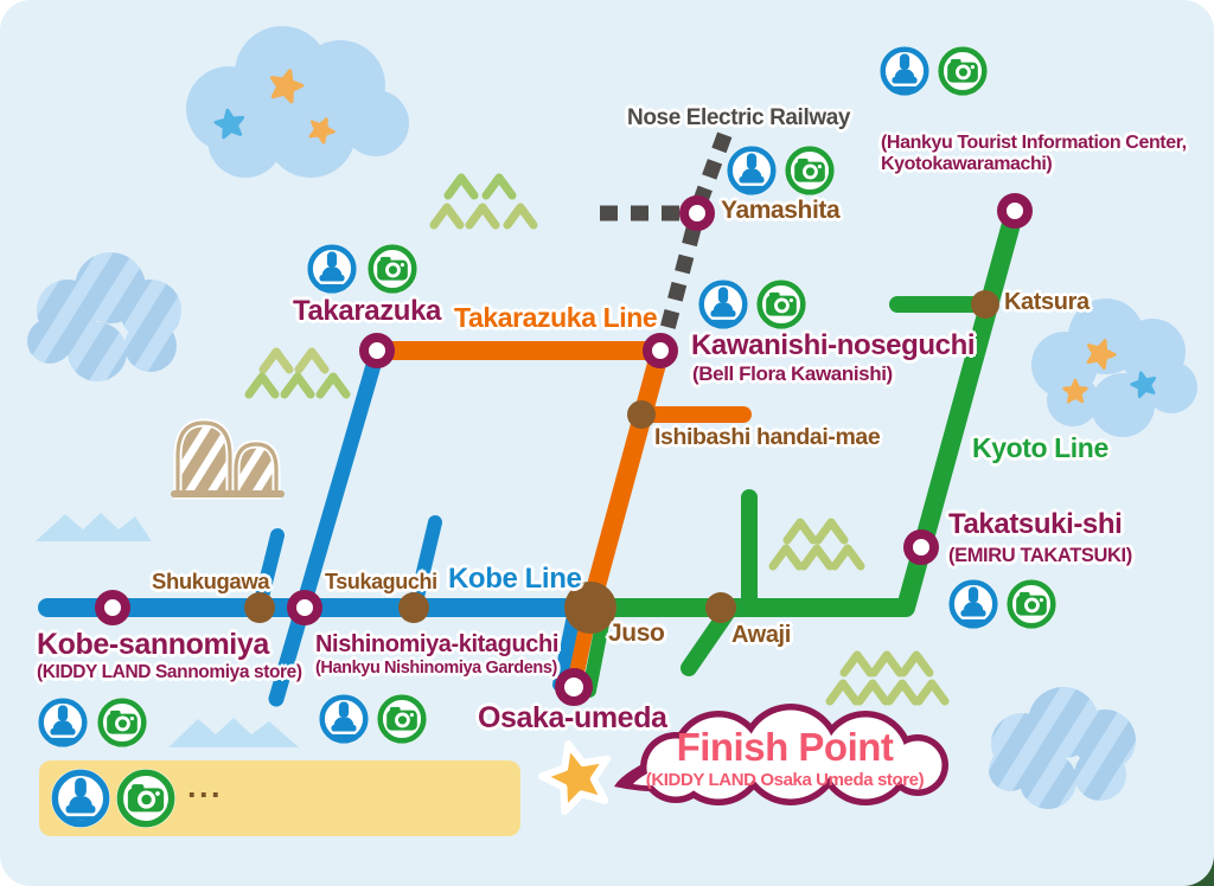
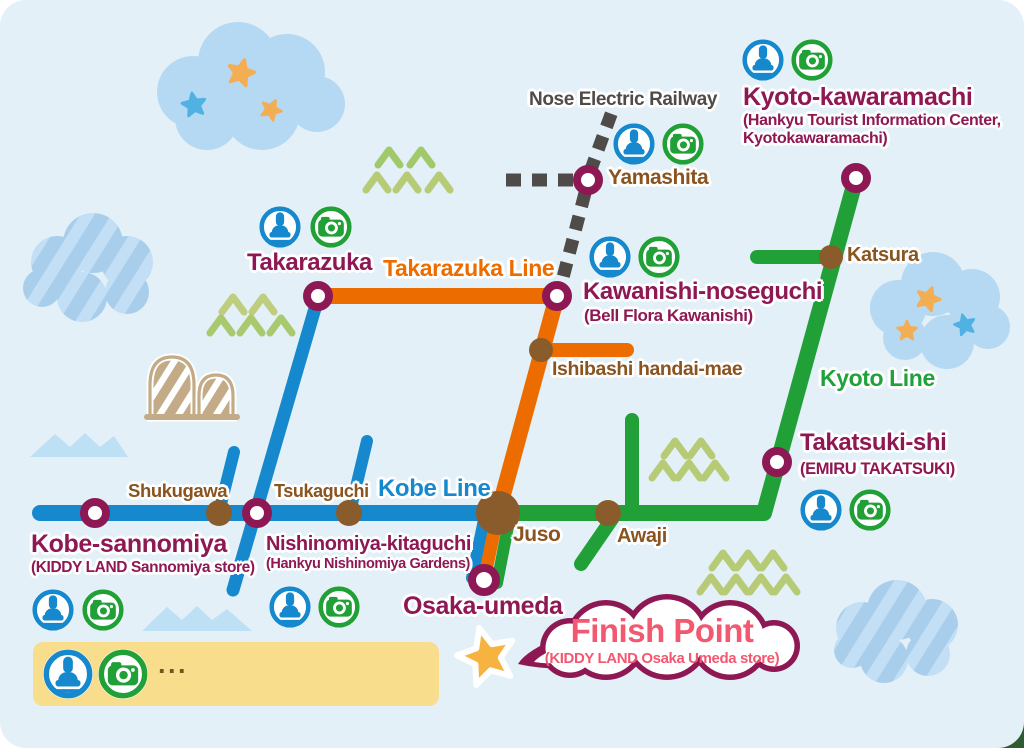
  Nose Electric Railway
  Yamashita
+ Kyoto-kawaramachi
  (Hankyu Tourist Information Center,
  Kyotokawaramachi)
  Takarazuka
  Takarazuka Line
  Kawanishi-noseguchi
  (Bell Flora Kawanishi)
  Ishibashi handai-mae
  Katsura
  Kyoto Line
  Takatsuki-shi
  (EMIRU TAKATSUKI)
  Shukugawa
  Tsukaguchi
  Kobe Line
  Juso
  Awaji
  Kobe-sannomiya
  (KIDDY LAND Sannomiya store)
  Nishinomiya-kitaguchi
  (Hankyu Nishinomiya Gardens)
  Osaka-umeda
  Finish Point
  (KIDDY LAND Osaka Umeda store)
  ···
